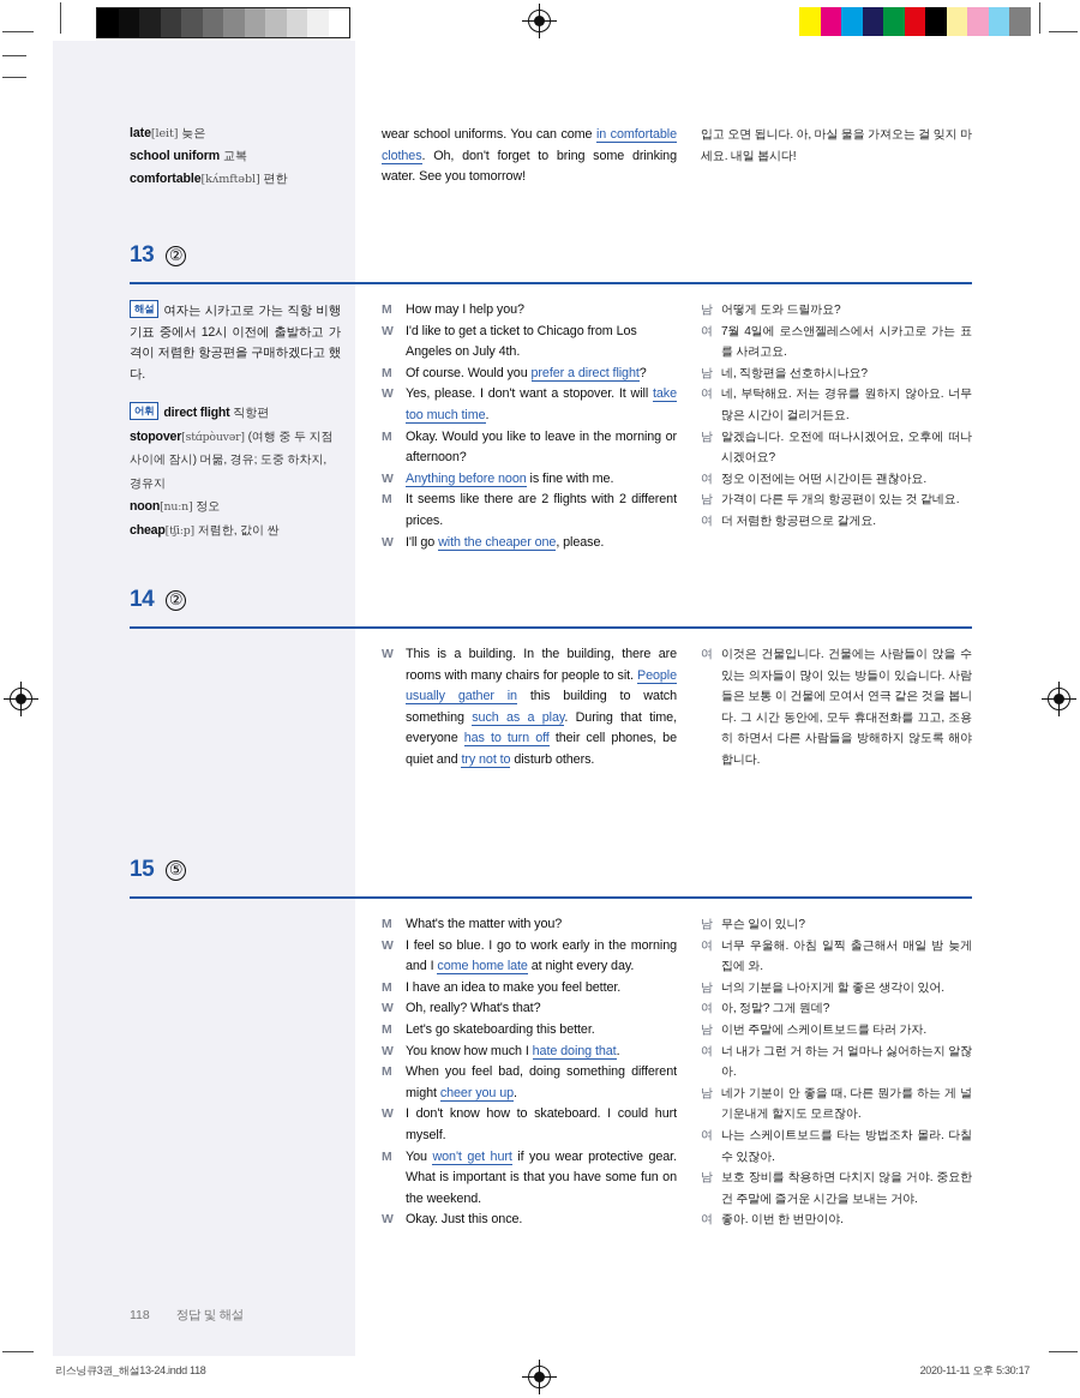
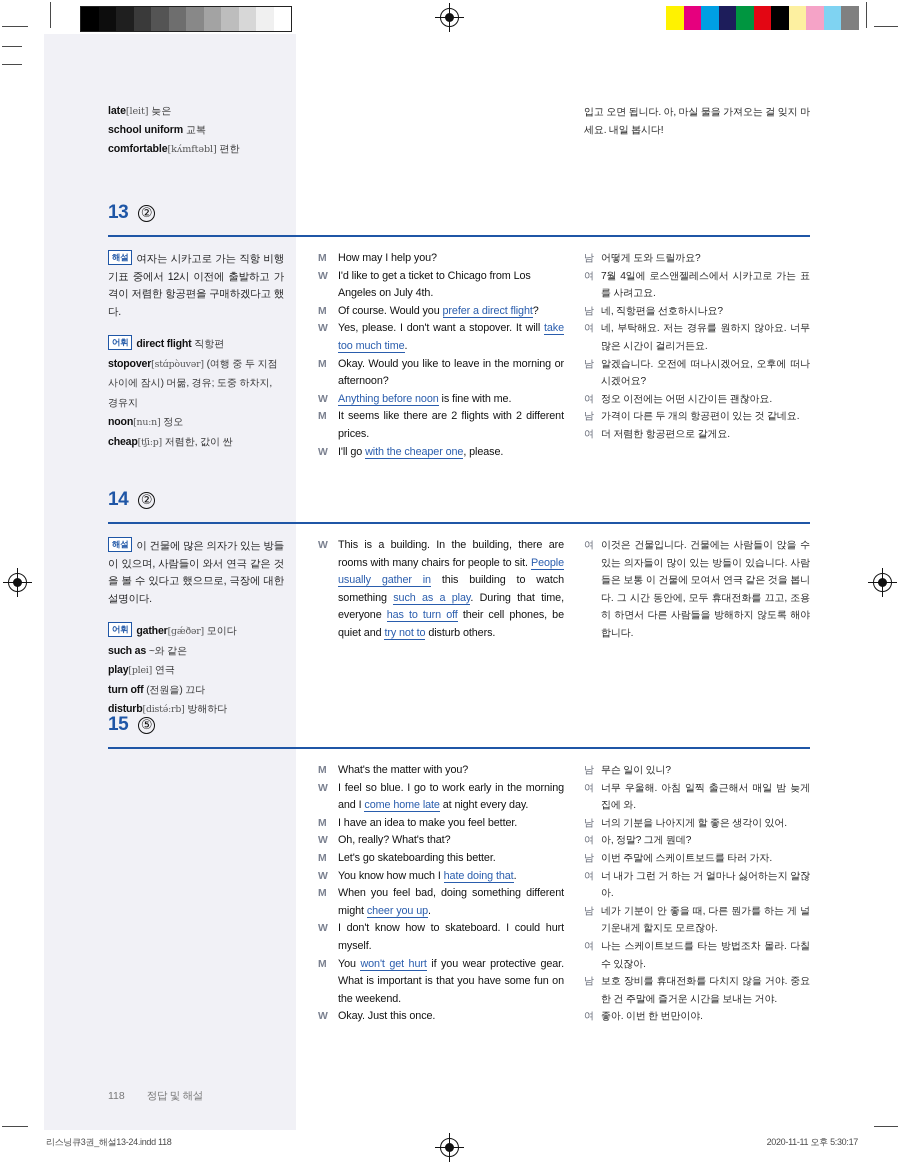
  late[leit] 늦은
  school uniform 교복
  comfortable[kʌ́mftəbl] 편한
- wear school uniforms. You can come in comfortable clothes. Oh, don't forget to bring some drinking water. See you tomorrow!
  입고 오면 됩니다. 아, 마실 물을 가져오는 걸 잊지 마세요. 내일 봅시다!
  13 ②
  해설 여자는 시카고로 가는 직항 비행기표 중에서 12시 이전에 출발하고 가격이 저렴한 항공편을 구매하겠다고 했다.
  어휘 direct flight 직항편
  stopover[stɑ́pòuvər] (여행 중 두 지점 사이에 잠시) 머묾, 경유; 도중 하차지, 경유지
  noon[nuːn] 정오
  cheap[tʃiːp] 저렴한, 값이 싼
  M
  How may I help you?
  W
  I'd like to get a ticket to Chicago from Los Angeles on July 4th.
  M
  Of course. Would you prefer a direct flight?
  W
  Yes, please. I don't want a stopover. It will take too much time.
  M
  Okay. Would you like to leave in the morning or afternoon?
  W
  Anything before noon is fine with me.
  M
  It seems like there are 2 flights with 2 different prices.
  W
  I'll go with the cheaper one, please.
  남
  어떻게 도와 드릴까요?
  여
  7월 4일에 로스앤젤레스에서 시카고로 가는 표를 사려고요.
  남
  네, 직항편을 선호하시나요?
  여
  네, 부탁해요. 저는 경유를 원하지 않아요. 너무 많은 시간이 걸리거든요.
  남
  알겠습니다. 오전에 떠나시겠어요, 오후에 떠나시겠어요?
  여
  정오 이전에는 어떤 시간이든 괜찮아요.
  남
  가격이 다른 두 개의 항공편이 있는 것 같네요.
  여
  더 저렴한 항공편으로 갈게요.
  14 ②
+ 해설 이 건물에 많은 의자가 있는 방들이 있으며, 사람들이 와서 연극 같은 것을 볼 수 있다고 했으므로, 극장에 대한 설명이다.
+ 어휘 gather[ɡǽðər] 모이다
+ such as ~와 같은
+ play[plei] 연극
+ turn off (전원을) 끄다
+ disturb[distə́ːrb] 방해하다
  W
  This is a building. In the building, there are rooms with many chairs for people to sit. People usually gather in this building to watch something such as a play. During that time, everyone has to turn off their cell phones, be quiet and try not to disturb others.
  여
  이것은 건물입니다. 건물에는 사람들이 앉을 수 있는 의자들이 많이 있는 방들이 있습니다. 사람들은 보통 이 건물에 모여서 연극 같은 것을 봅니다. 그 시간 동안에, 모두 휴대전화를 끄고, 조용히 하면서 다른 사람들을 방해하지 않도록 해야 합니다.
  15 ⑤
  M
  What's the matter with you?
  W
  I feel so blue. I go to work early in the morning and I come home late at night every day.
  M
  I have an idea to make you feel better.
  W
  Oh, really? What's that?
  M
  Let's go skateboarding this better.
  W
  You know how much I hate doing that.
  M
  When you feel bad, doing something different might cheer you up.
  W
  I don't know how to skateboard. I could hurt myself.
  M
  You won't get hurt if you wear protective gear. What is important is that you have some fun on the weekend.
  W
  Okay. Just this once.
  남
  무슨 일이 있니?
  여
  너무 우울해. 아침 일찍 출근해서 매일 밤 늦게 집에 와.
  남
  너의 기분을 나아지게 할 좋은 생각이 있어.
  여
  아, 정말? 그게 뭔데?
  남
  이번 주말에 스케이트보드를 타러 가자.
  여
  너 내가 그런 거 하는 거 얼마나 싫어하는지 알잖아.
  남
  네가 기분이 안 좋을 때, 다른 뭔가를 하는 게 널 기운내게 할지도 모르잖아.
  여
  나는 스케이트보드를 타는 방법조차 몰라. 다칠 수 있잖아.
  남
- 보호 장비를 착용하면 다치지 않을 거야. 중요한 건 주말에 즐거운 시간을 보내는 거야.
+ 보호 장비를 휴대전화를 다치지 않을 거야. 중요한 건 주말에 즐거운 시간을 보내는 거야.
  여
  좋아. 이번 한 번만이야.
  118
  정답 및 해설
  리스닝큐3권_해설13-24.indd 118
  2020-11-11 오후 5:30:17
